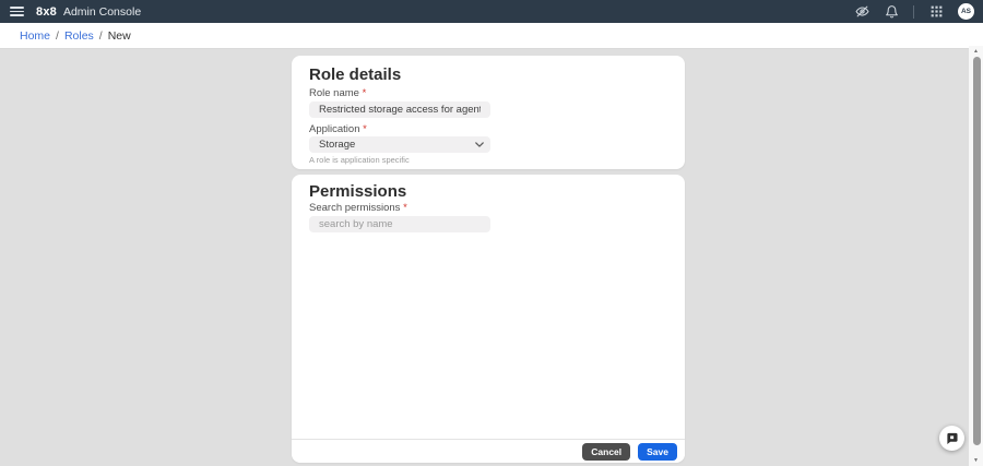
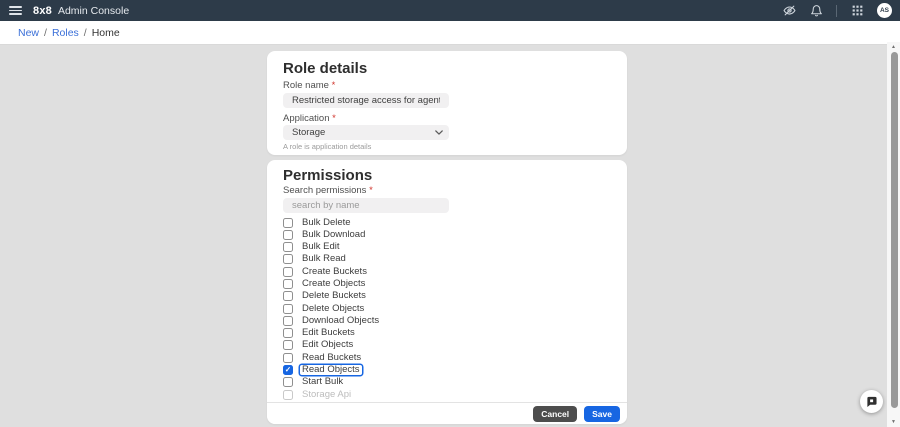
  8x8
  Admin Console
- Home
+ New
  /
  Roles
  /
- New
+ Home
  Role details
  Role name *
  Restricted storage access for agen
  Application *
  Storage
- A role is application specific
+ A role is application details
  Permissions
  Search permissions *
  search by name
+ Bulk Delete
+ Bulk Download
+ Bulk Edit
+ Bulk Read
+ Create Buckets
+ Create Objects
+ Delete Buckets
+ Delete Objects
+ Download Objects
+ Edit Buckets
+ Edit Objects
+ Read Buckets
+ ✓
+ Read Objects
+ Start Bulk
+ Storage Api
  Cancel
  Save
